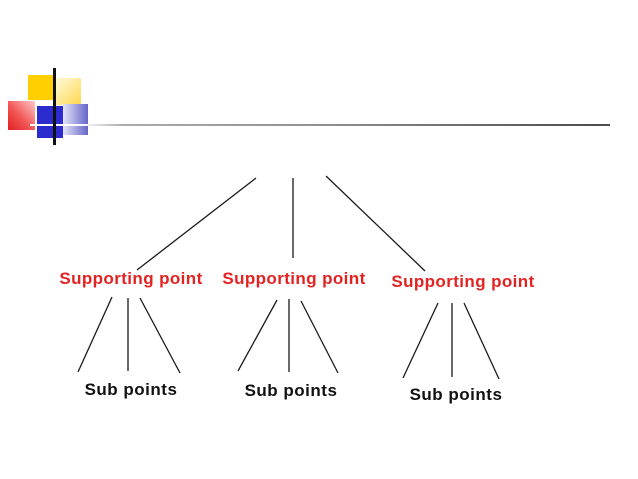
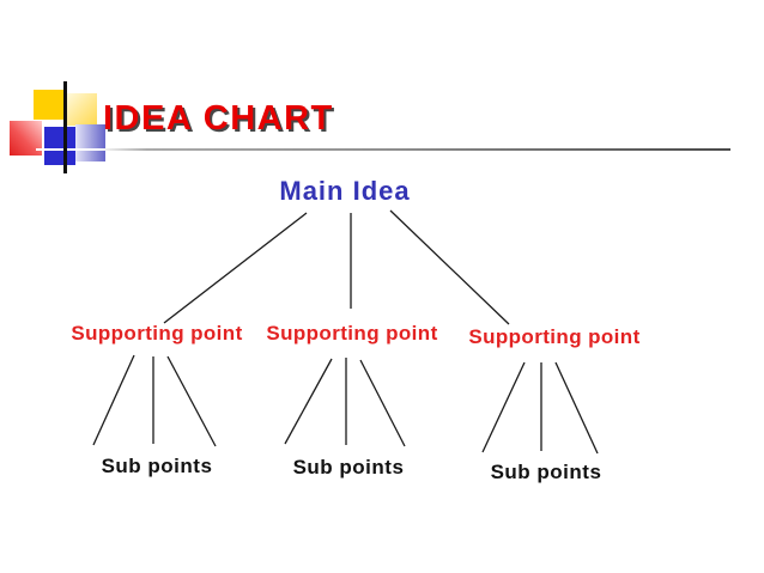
+ IDEA CHART
+ Main Idea
  Supporting point
  Supporting point
  Supporting point
  Sub points
  Sub points
  Sub points
